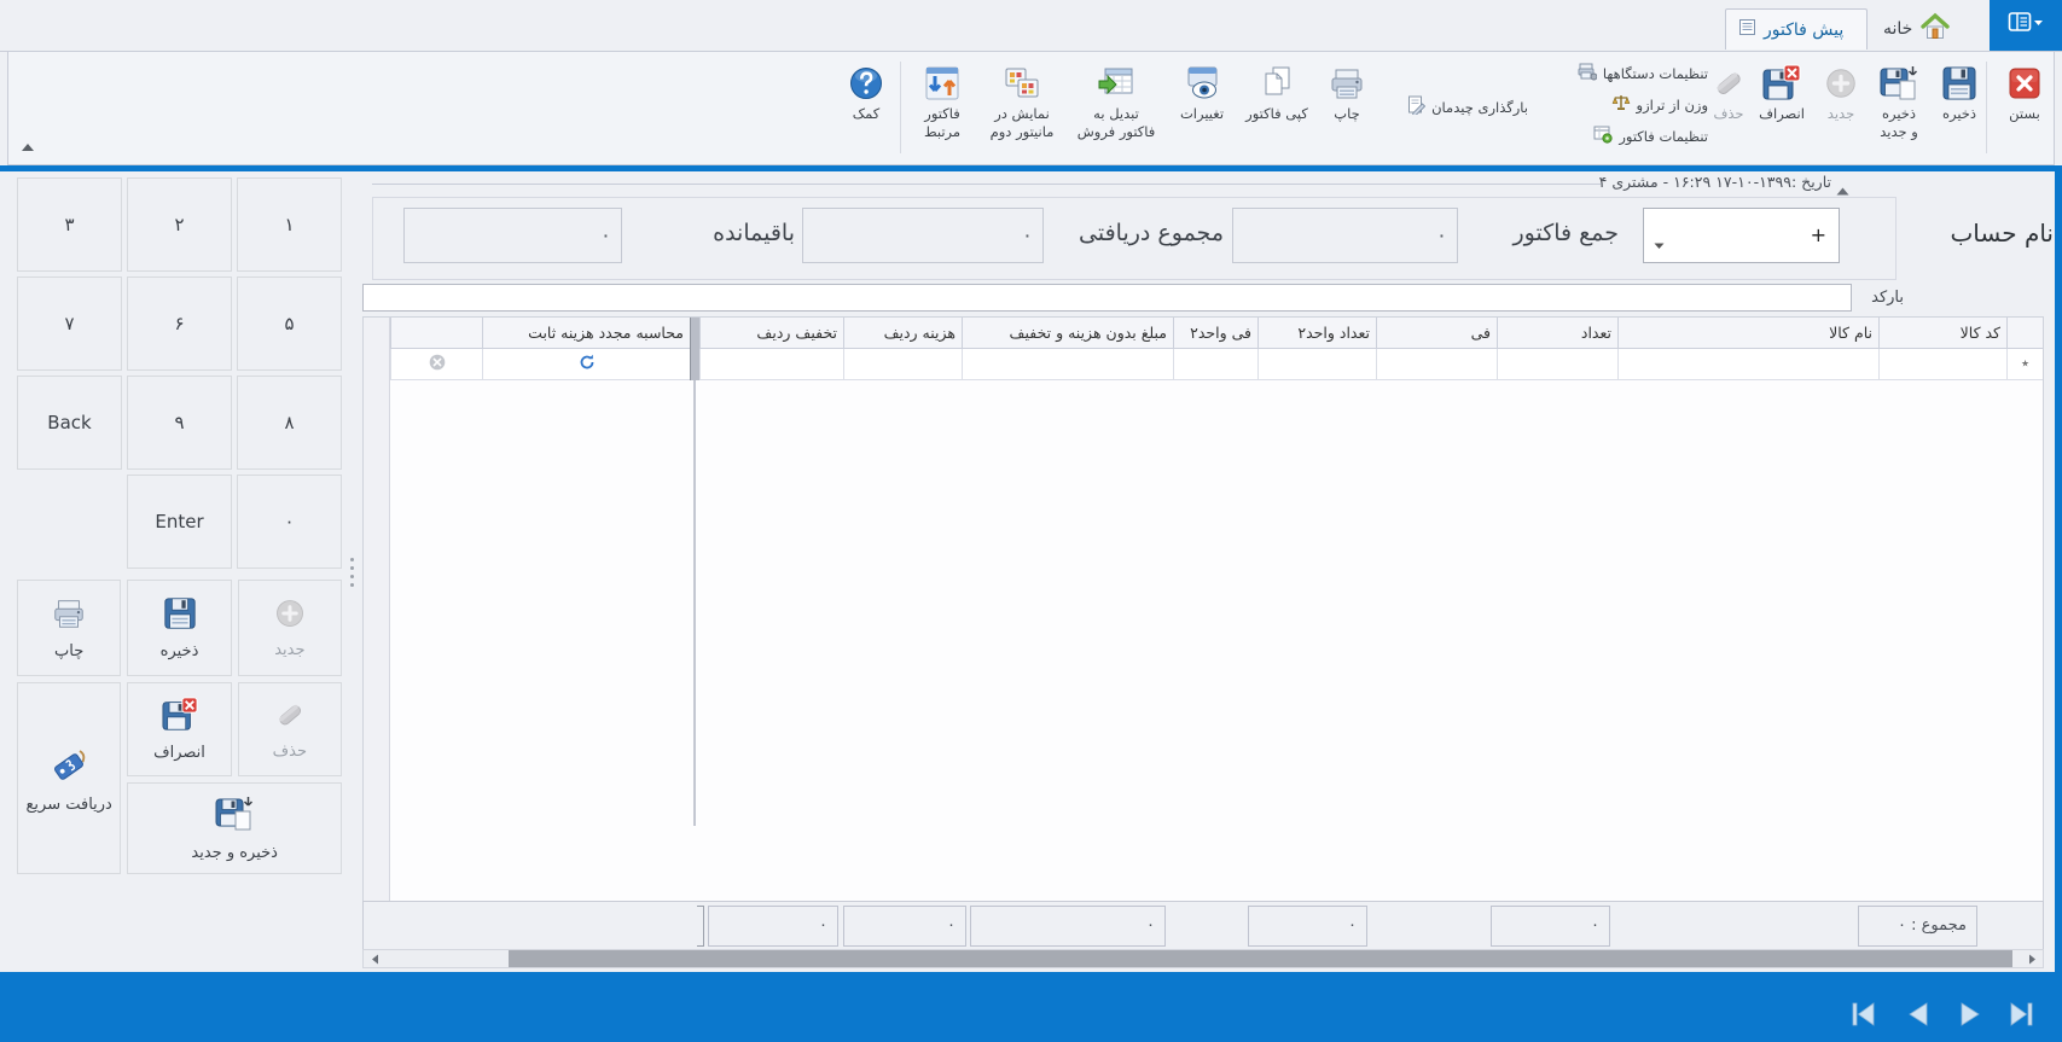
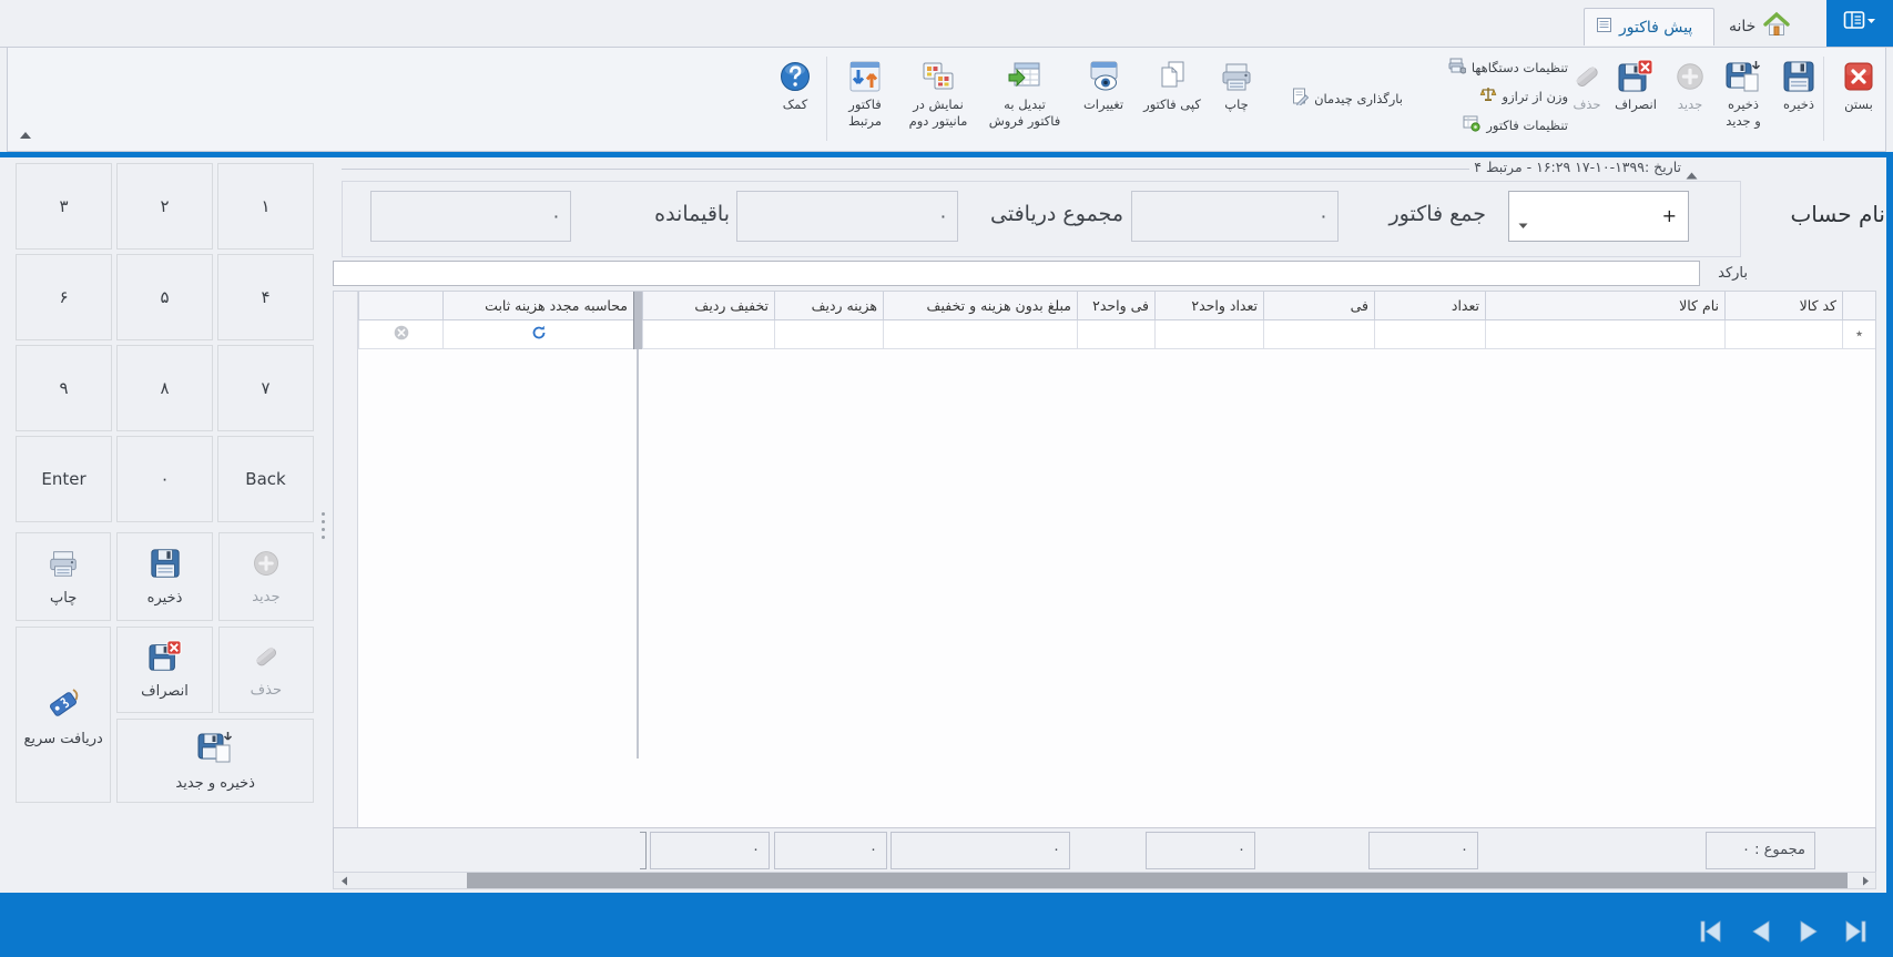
  خانه
  پیش فاکتور
  بستن
  ذخیره
  ذخیره
  و جدید
  جدید
  انصراف
  حذف
  تنظیمات دستگاهها
  وزن از ترازو
  تنظیمات فاکتور
  بارگذاری چیدمان
  چاپ
  کپی فاکتور
  تغییرات
  تبدیل به
  فاکتور فروش
  نمایش در
  مانیتور دوم
  فاکتور
  مرتبط
  کمک
  ۱
  ۲
  ۳
+ ۴
  ۵
  ۶
  ۷
  ۸
  ۹
  Back
  ۰
  Enter
  جدید
  ذخیره
  چاپ
  حذف
  انصراف
  دریافت سریع
  ذخیره و جدید
- تاریخ :۱۳۹۹-۱۰-۱۷ ۱۶:۲۹ - مشتری ۴
+ تاریخ :۱۳۹۹-۱۰-۱۷ ۱۶:۲۹ - مرتبط ۴
  نام حساب
  +
  جمع فاکتور
  ۰
  مجموع دریافتی
  ۰
  باقیمانده
  ۰
  بارکد
  کد کالا
  نام کالا
  تعداد
  فی
  تعداد واحد۲
  فی واحد۲
  مبلغ بدون هزینه و تخفیف
  هزینه ردیف
  تخفیف ردیف
  محاسبه مجدد هزینه ثابت
  ٭
  مجموع : ۰
  ۰
  ۰
  ۰
  ۰
  ۰
